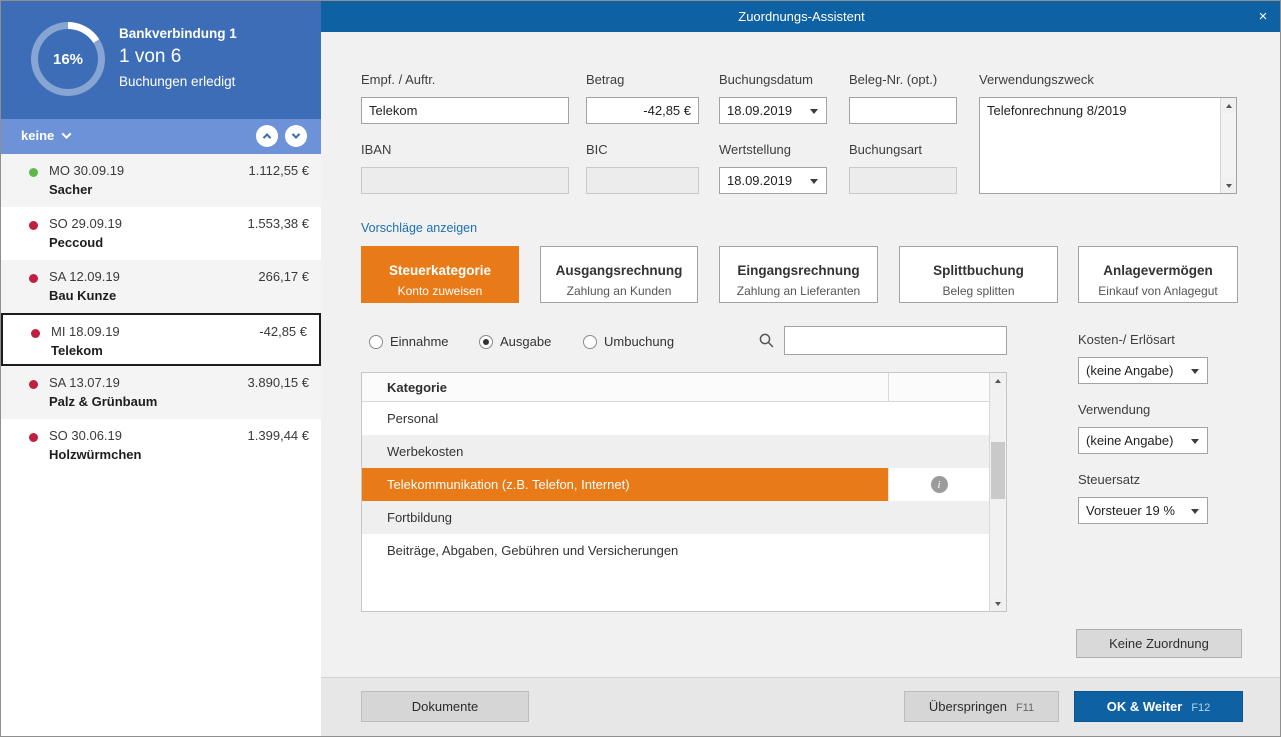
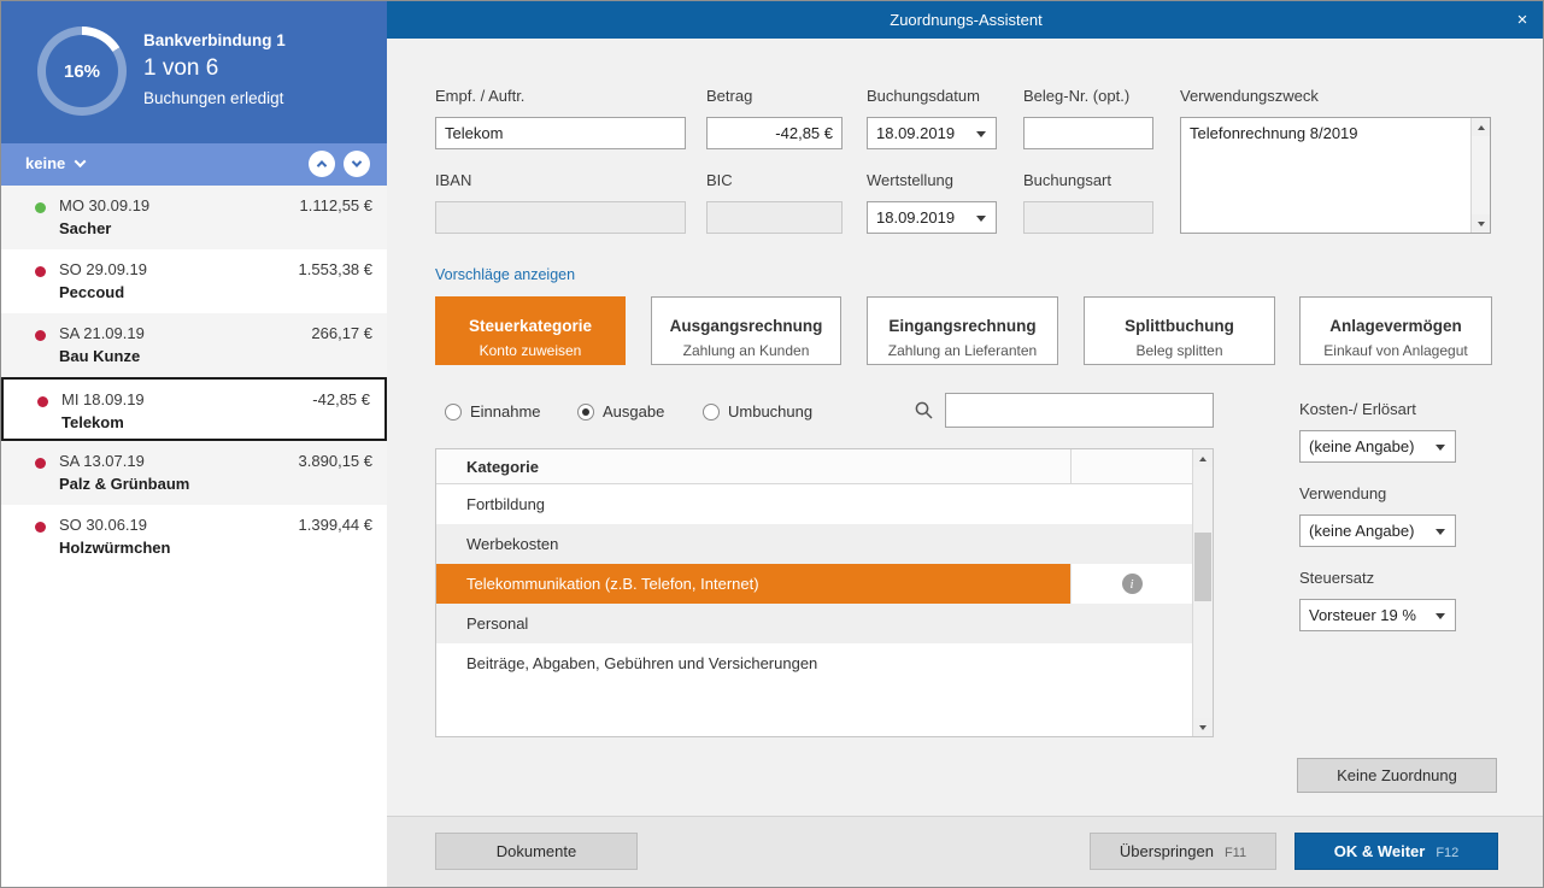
  16%
  Bankverbindung 1
  1 von 6
  Buchungen erledigt
  keine
  MO 30.09.19
  Sacher
  1.112,55 €
  SO 29.09.19
  Peccoud
  1.553,38 €
- SA 12.09.19
+ SA 21.09.19
  Bau Kunze
  266,17 €
  MI 18.09.19
  Telekom
  -42,85 €
  SA 13.07.19
  Palz & Grünbaum
  3.890,15 €
  SO 30.06.19
  Holzwürmchen
  1.399,44 €
  Zuordnungs-Assistent
  ×
  Empf. / Auftr.
  Betrag
  Buchungsdatum
  Beleg-Nr. (opt.)
  Verwendungszweck
  Telekom
  -42,85 €
  18.09.2019
  Telefonrechnung 8/2019
  IBAN
  BIC
  Wertstellung
  Buchungsart
  18.09.2019
  Vorschläge anzeigen
  Steuerkategorie
  Konto zuweisen
  Ausgangsrechnung
  Zahlung an Kunden
  Eingangsrechnung
  Zahlung an Lieferanten
  Splittbuchung
  Beleg splitten
  Anlagevermögen
  Einkauf von Anlagegut
  Einnahme
  Ausgabe
  Umbuchung
  Kategorie
- Personal
+ Fortbildung
  Werbekosten
  Telekommunikation (z.B. Telefon, Internet)
  i
- Fortbildung
+ Personal
  Beiträge, Abgaben, Gebühren und Versicherungen
  Kosten-/ Erlösart
  (keine Angabe)
  Verwendung
  (keine Angabe)
  Steuersatz
  Vorsteuer 19 %
  Keine Zuordnung
  Dokumente
  Überspringen F11
  OK & Weiter F12
